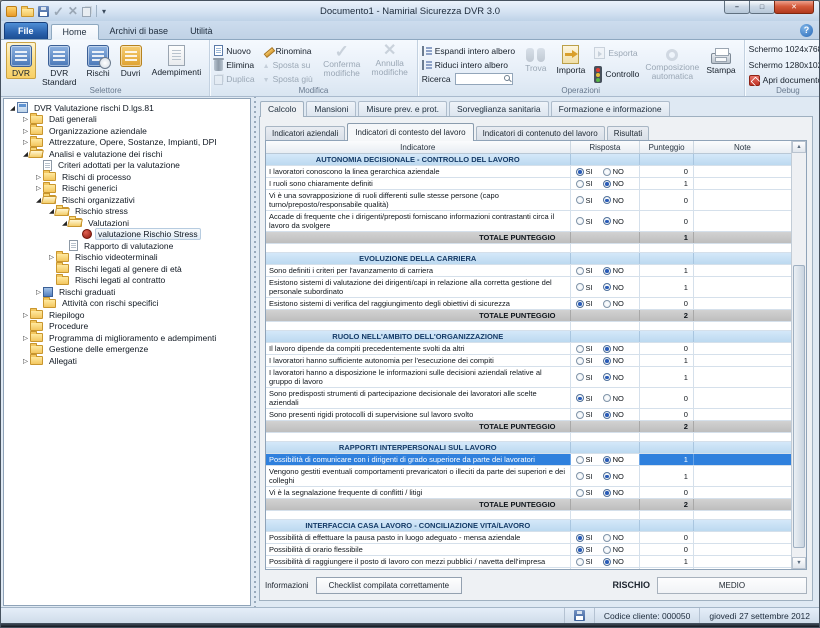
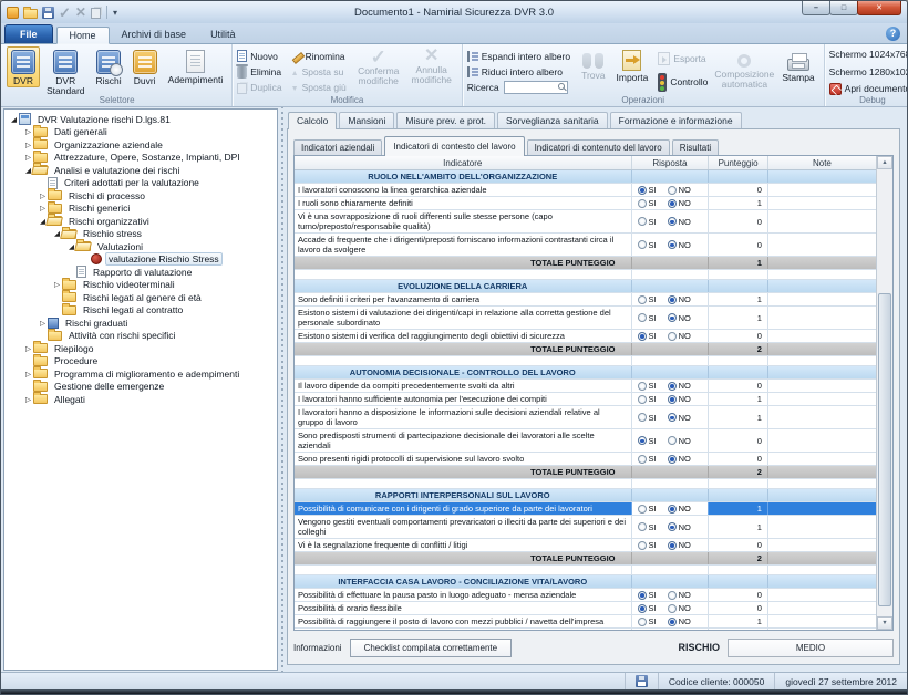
  Documento1 - Namirial Sicurezza DVR 3.0
  File
  Home
  Archivi di base
  Utilità
  DVR
  DVR
  Standard
  Rischi
  Duvri
  Adempimenti
  Selettore
  Nuovo
  Rinomina
  Elimina
  Sposta su
  Duplica
  Sposta giù
  Conferma
  modifiche
  Annulla
  modifiche
  Modifica
  Espandi intero albero
  Riduci intero albero
  Ricerca
  Trova
  Importa
  Esporta
  Controllo
  Composizione
  automatica
  Stampa
  Operazioni
  Schermo 1024x76
  Schermo 1280x10
  Apri document
  Debug
  DVR Valutazione rischi D.lgs.81
  Dati generali
  Organizzazione aziendale
  Attrezzature, Opere, Sostanze, Impianti, DPI
  Analisi e valutazione dei rischi
  Criteri adottati per la valutazione
  Rischi di processo
  Rischi generici
  Rischi organizzativi
  Rischio stress
  Valutazioni
  valutazione Rischio Stress
  Rapporto di valutazione
  Rischio videoterminali
  Rischi legati al genere di età
  Rischi legati al contratto
  Rischi graduati
  Attività con rischi specifici
  Riepilogo
  Procedure
  Programma di miglioramento e adempimenti
  Gestione delle emergenze
  Allegati
  Calcolo
  Mansioni
  Misure prev. e prot.
  Sorveglianza sanitaria
  Formazione e informazione
  Indicatori aziendali
  Indicatori di contesto del lavoro
  Indicatori di contenuto del lavoro
  Risultati
  Indicatore
  Risposta
  Punteggio
  Note
- AUTONOMIA DECISIONALE - CONTROLLO DEL LAVORO
+ RUOLO NELL'AMBITO DELL'ORGANIZZAZIONE
  I lavoratori conoscono la linea gerarchica aziendale
  SI
  NO
  0
  I ruoli sono chiaramente definiti
  SI
  NO
  1
  Vi è una sovrapposizione di ruoli differenti sulle stesse persone (capo turno/preposto/responsabile qualità)
  SI
  NO
  0
  Accade di frequente che i dirigenti/preposti forniscano informazioni contrastanti circa il lavoro da svolgere
  SI
  NO
  0
  TOTALE PUNTEGGIO
  1
  EVOLUZIONE DELLA CARRIERA
  Sono definiti i criteri per l'avanzamento di carriera
  SI
  NO
  1
  Esistono sistemi di valutazione dei dirigenti/capi in relazione alla corretta gestione del personale subordinato
  SI
  NO
  1
  Esistono sistemi di verifica del raggiungimento degli obiettivi di sicurezza
  SI
  NO
  0
  TOTALE PUNTEGGIO
  2
- RUOLO NELL'AMBITO DELL'ORGANIZZAZIONE
+ AUTONOMIA DECISIONALE - CONTROLLO DEL LAVORO
  Il lavoro dipende da compiti precedentemente svolti da altri
  SI
  NO
  0
  I lavoratori hanno sufficiente autonomia per l'esecuzione dei compiti
  SI
  NO
  1
  I lavoratori hanno a disposizione le informazioni sulle decisioni aziendali relative al gruppo di lavoro
  SI
  NO
  1
  Sono predisposti strumenti di partecipazione decisionale dei lavoratori alle scelte aziendali
  SI
  NO
  0
  Sono presenti rigidi protocolli di supervisione sul lavoro svolto
  SI
  NO
  0
  TOTALE PUNTEGGIO
  2
  RAPPORTI INTERPERSONALI SUL LAVORO
  Possibilità di comunicare con i dirigenti di grado superiore da parte dei lavoratori
  SI
  NO
  1
  Vengono gestiti eventuali comportamenti prevaricatori o illeciti da parte dei superiori e dei colleghi
  SI
  NO
  1
  Vi è la segnalazione frequente di conflitti / litigi
  SI
  NO
  0
  TOTALE PUNTEGGIO
  2
  INTERFACCIA CASA LAVORO - CONCILIAZIONE VITA/LAVORO
  Possibilità di effettuare la pausa pasto in luogo adeguato - mensa aziendale
  SI
  NO
  0
  Possibilità di orario flessibile
  SI
  NO
  0
  Possibilità di raggiungere il posto di lavoro con mezzi pubblici / navetta dell'impresa
  SI
  NO
  1
  Informazioni
  Checklist compilata correttamente
  RISCHIO
  MEDIO
  Codice cliente: 000050
  giovedì 27 settembre 2012
